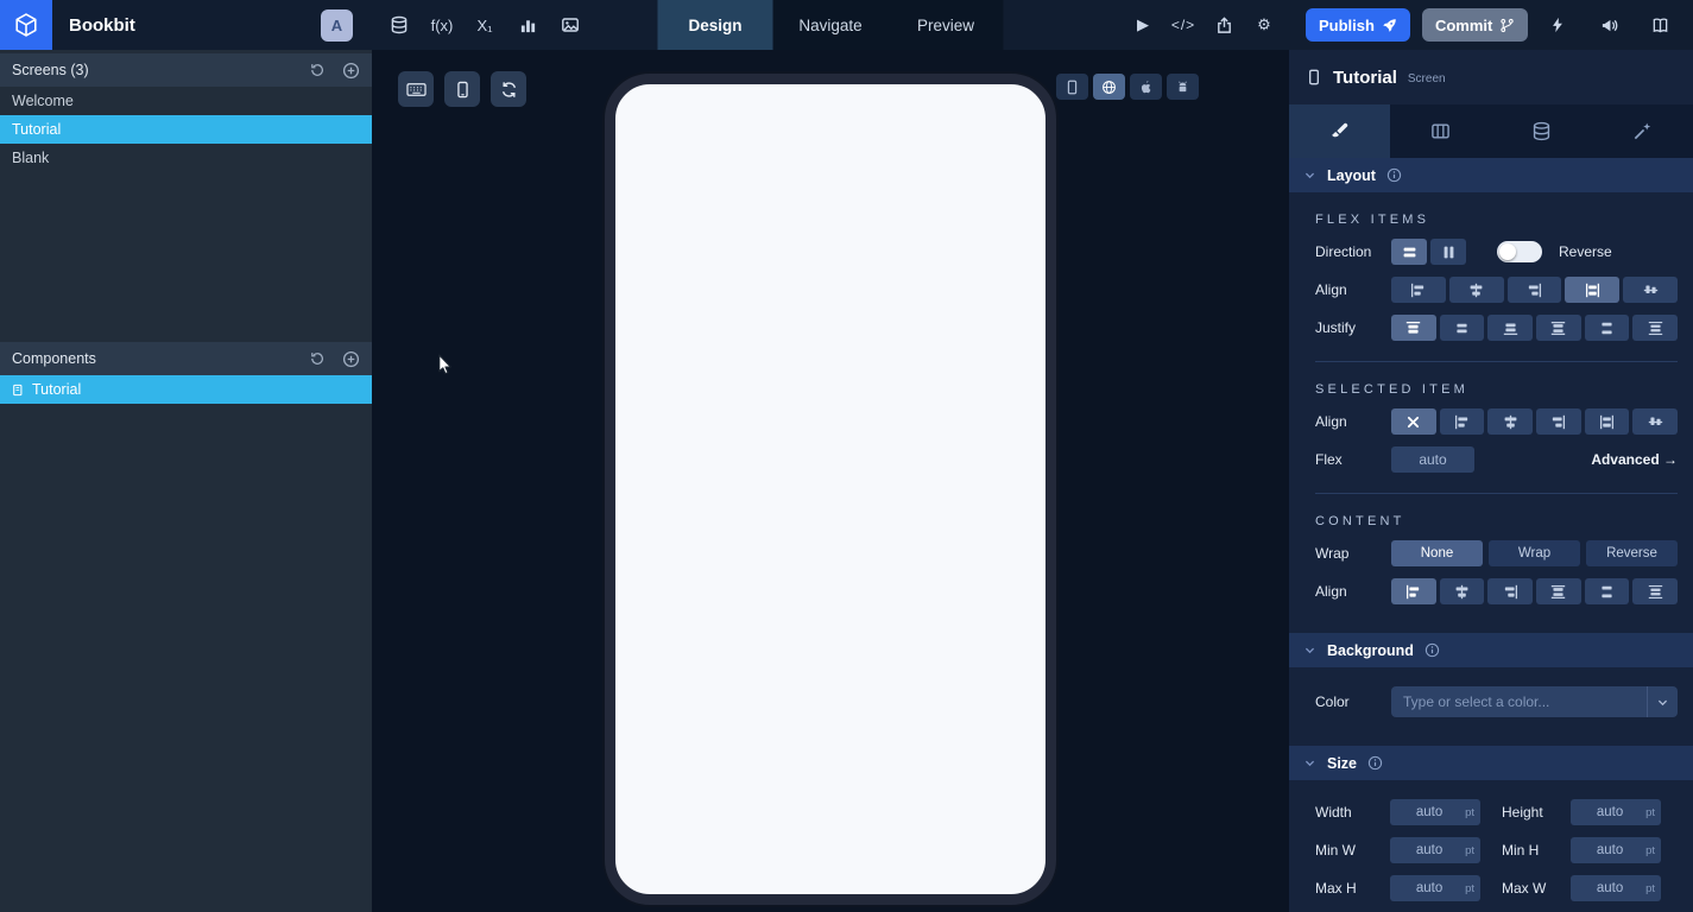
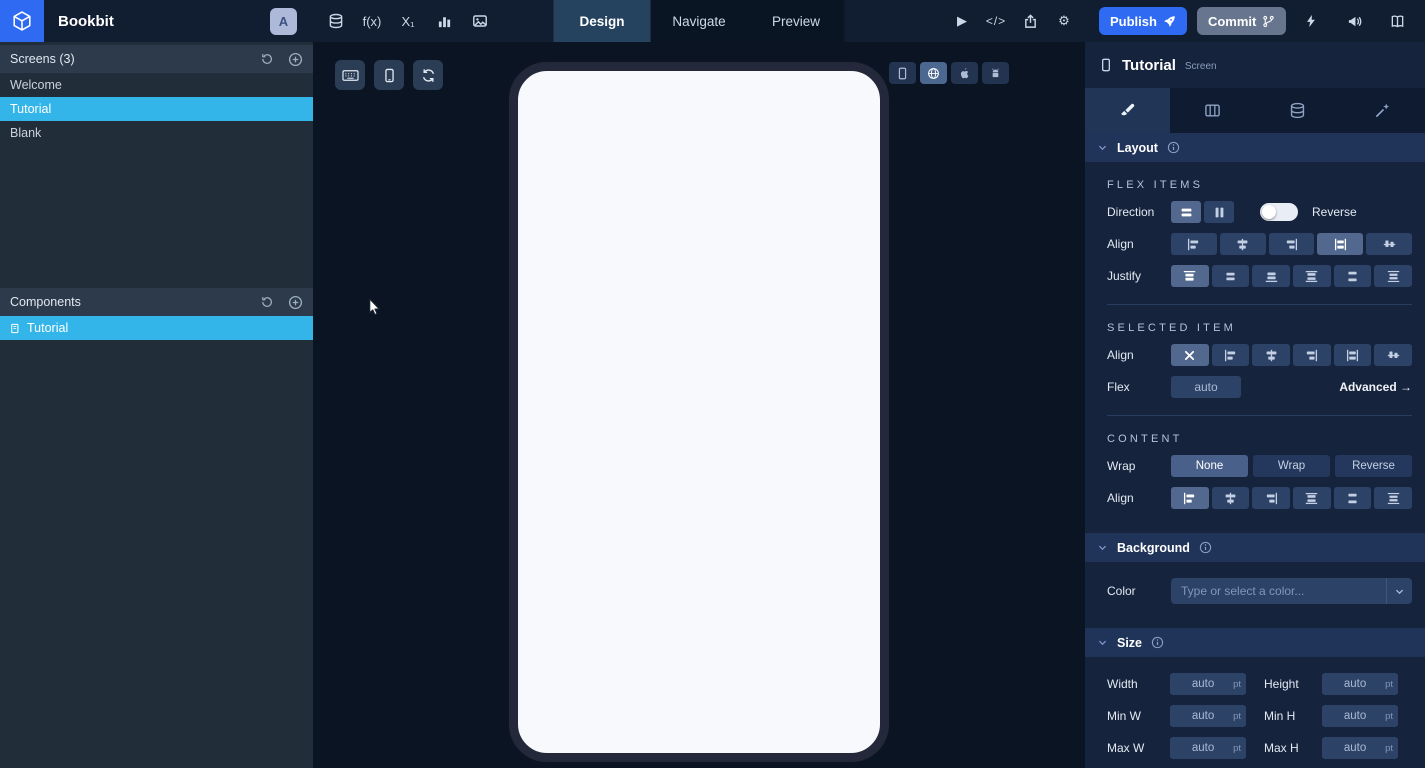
  Bookbit
  A
  f(x)
  X₁
  Design
  Navigate
  Preview
  ▶
  </>
  ⚙
  Publish
  Commit
  Screens (3)
  Welcome
  Tutorial
  Blank
  Components
  Tutorial
  Tutorial
  Screen
  Layout
  FLEX ITEMS
  Direction
  Reverse
  Align
  Justify
  SELECTED ITEM
  Align
  Flex
  auto
  Advanced →
  CONTENT
  Wrap
  None
  Wrap
  Reverse
  Align
  Background
  Color
  Type or select a color...
  Size
  Width
  auto
  pt
  Height
  auto
  pt
  Min W
  auto
  pt
  Min H
  auto
  pt
- Max H
+ Max W
  auto
  pt
- Max W
+ Max H
  auto
  pt
